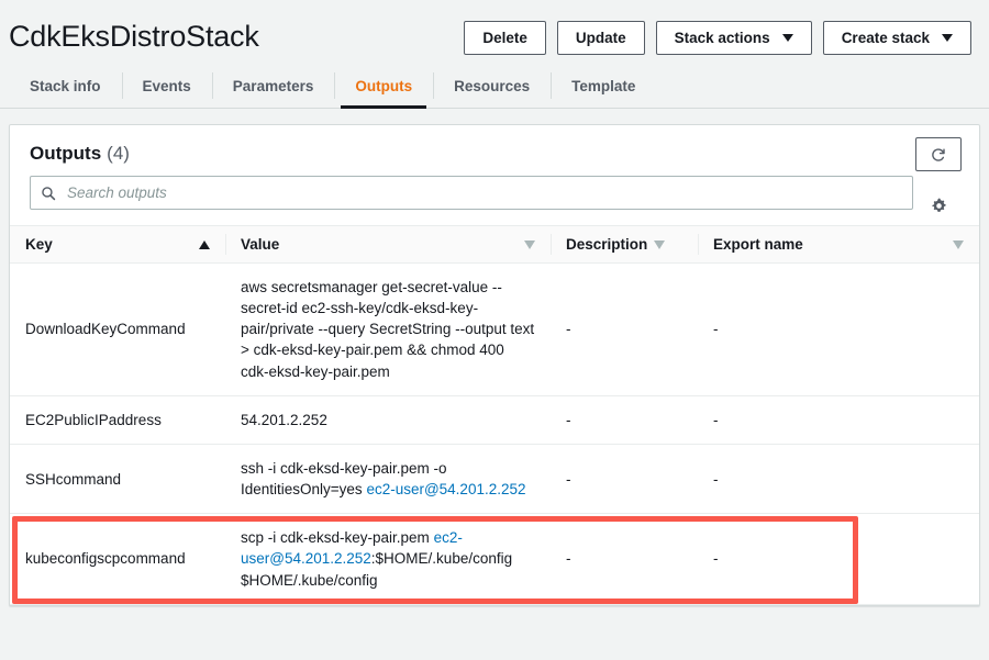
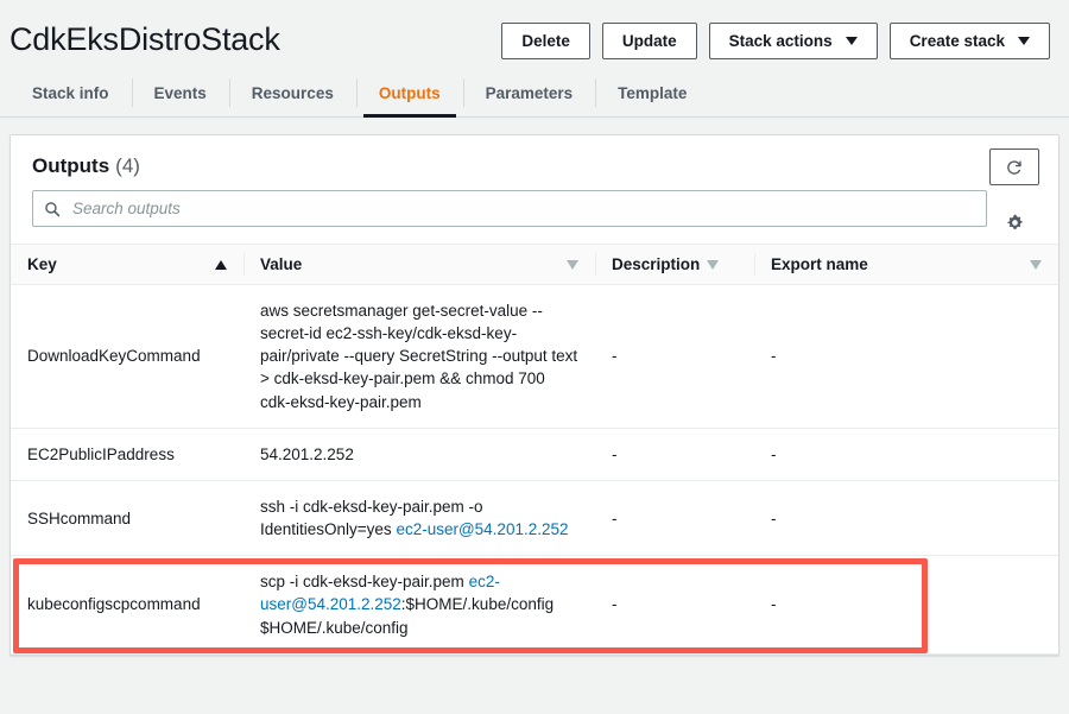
  CdkEksDistroStack
  Delete
  Update
  Stack actions
  Create stack
  Stack info
  Events
- Parameters
+ Resources
  Outputs
- Resources
+ Parameters
  Template
  Outputs
  (4)
  Search outputs
  Key	Value	Description	Export name
- DownloadKeyCommand	aws secretsmanager get-secret-value --secret-id ec2-ssh-key/cdk-eksd-key-pair/private --query SecretString --output text > cdk-eksd-key-pair.pem && chmod 400 cdk-eksd-key-pair.pem	-	-
+ DownloadKeyCommand	aws secretsmanager get-secret-value --secret-id ec2-ssh-key/cdk-eksd-key-pair/private --query SecretString --output text > cdk-eksd-key-pair.pem && chmod 700 cdk-eksd-key-pair.pem	-	-
  EC2PublicIPaddress	54.201.2.252	-	-
  SSHcommand	ssh -i cdk-eksd-key-pair.pem -o IdentitiesOnly=yes ec2-user@54.201.2.252	-	-
  kubeconfigscpcommand	scp -i cdk-eksd-key-pair.pem ec2-user@54.201.2.252:$HOME/.kube/config $HOME/.kube/config	-	-
